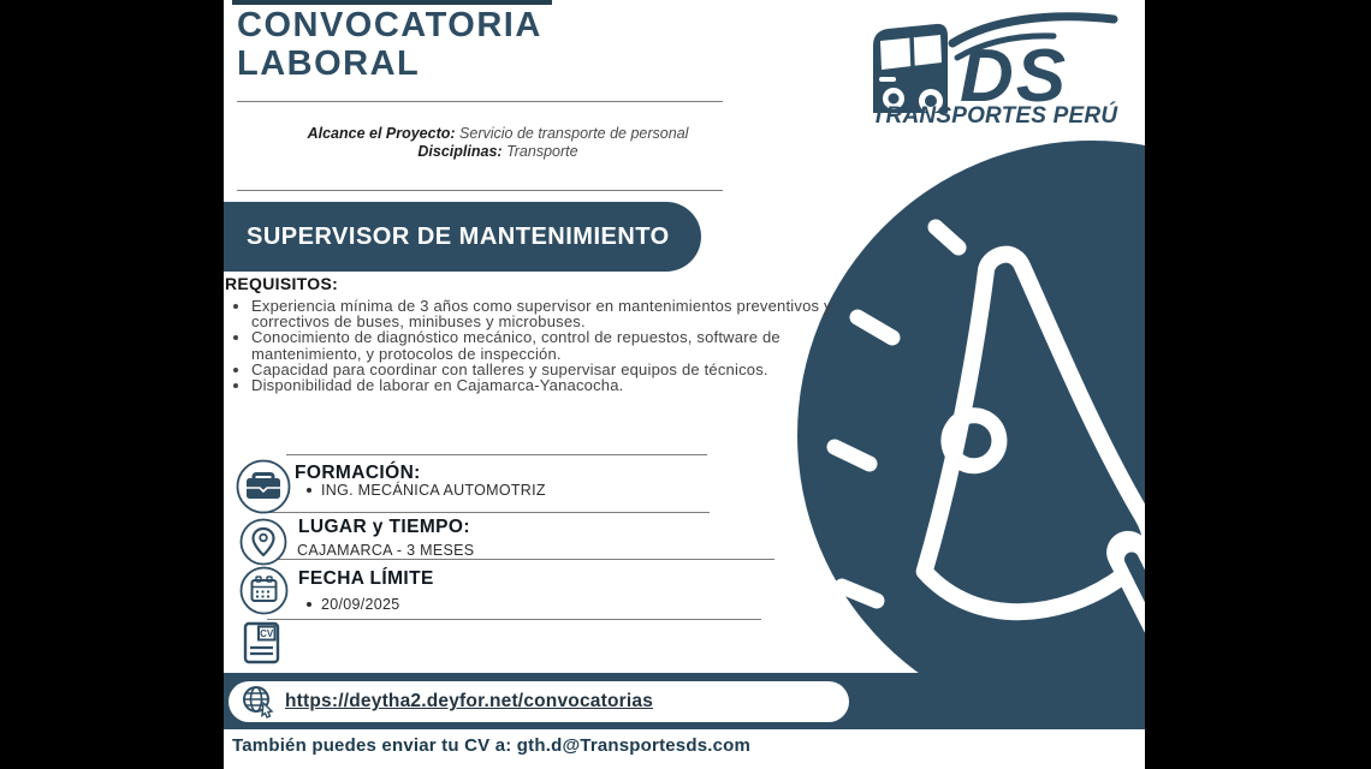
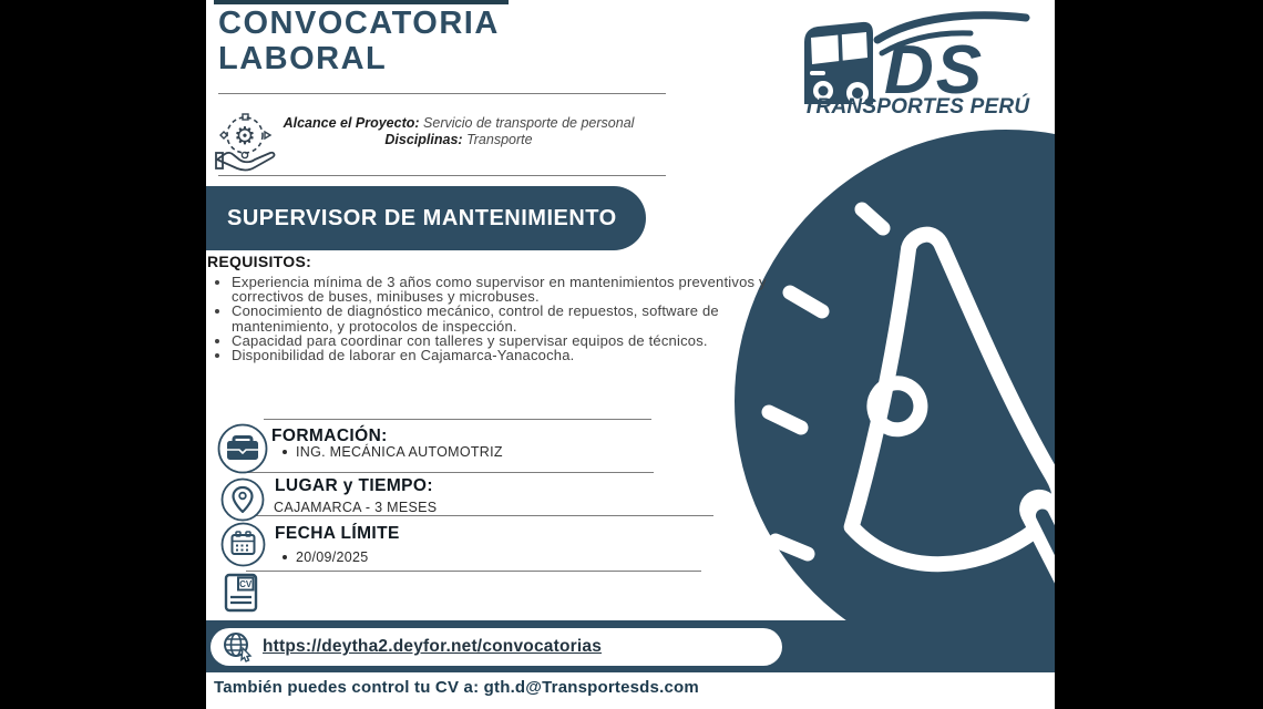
  CONVOCATORIA
  LABORAL
+ ⚙
  Alcance el Proyecto: Servicio de transporte de personal
  Disciplinas: Transporte
  SUPERVISOR DE MANTENIMIENTO
  REQUISITOS:
  Experiencia mínima de 3 años como supervisor en mantenimientos preventivos y correctivos de buses, minibuses y microbuses.
  Conocimiento de diagnóstico mecánico, control de repuestos, software de mantenimiento, y protocolos de inspección.
  Capacidad para coordinar con talleres y supervisar equipos de técnicos.
  Disponibilidad de laborar en Cajamarca-Yanacocha.
  FORMACIÓN:
  ING. MECÁNICA AUTOMOTRIZ
  LUGAR y TIEMPO:
  CAJAMARCA - 3 MESES
  FECHA LÍMITE
  20/09/2025
  CV
  https://deytha2.deyfor.net/convocatorias
- También puedes enviar tu CV a: gth.d@Transportesds.com
+ También puedes control tu CV a: gth.d@Transportesds.com
  DS
  TRANSPORTES PERÚ
